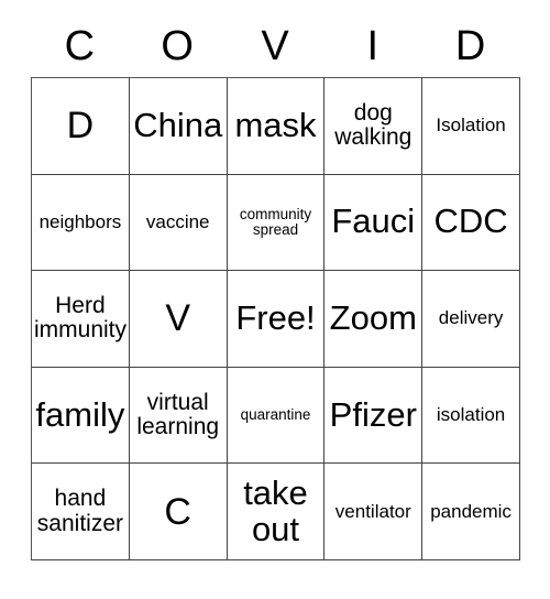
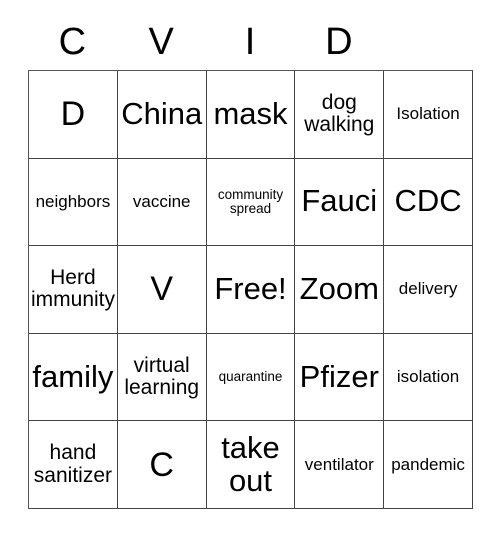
  C
- O
  V
  I
  D
  D
  China
  mask
  dog
  walking
  Isolation
  neighbors
  vaccine
  community
  spread
  Fauci
  CDC
  Herd
  immunity
  V
  Free!
  Zoom
  delivery
  family
  virtual
  learning
  quarantine
  Pfizer
  isolation
  hand
  sanitizer
  C
  take
  out
  ventilator
  pandemic
